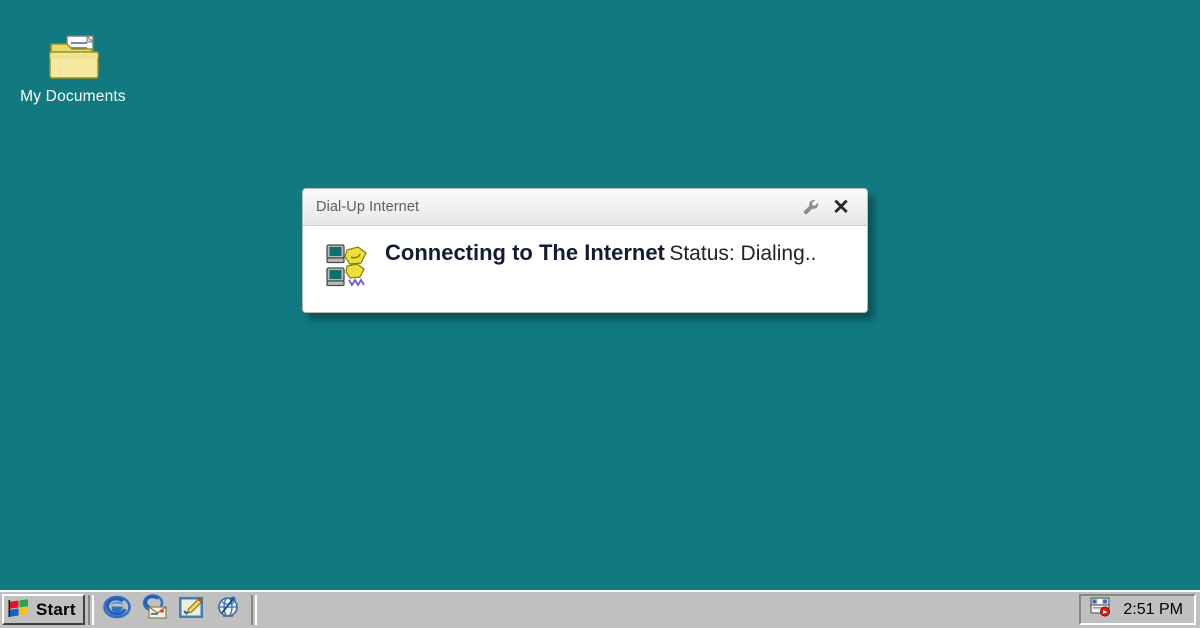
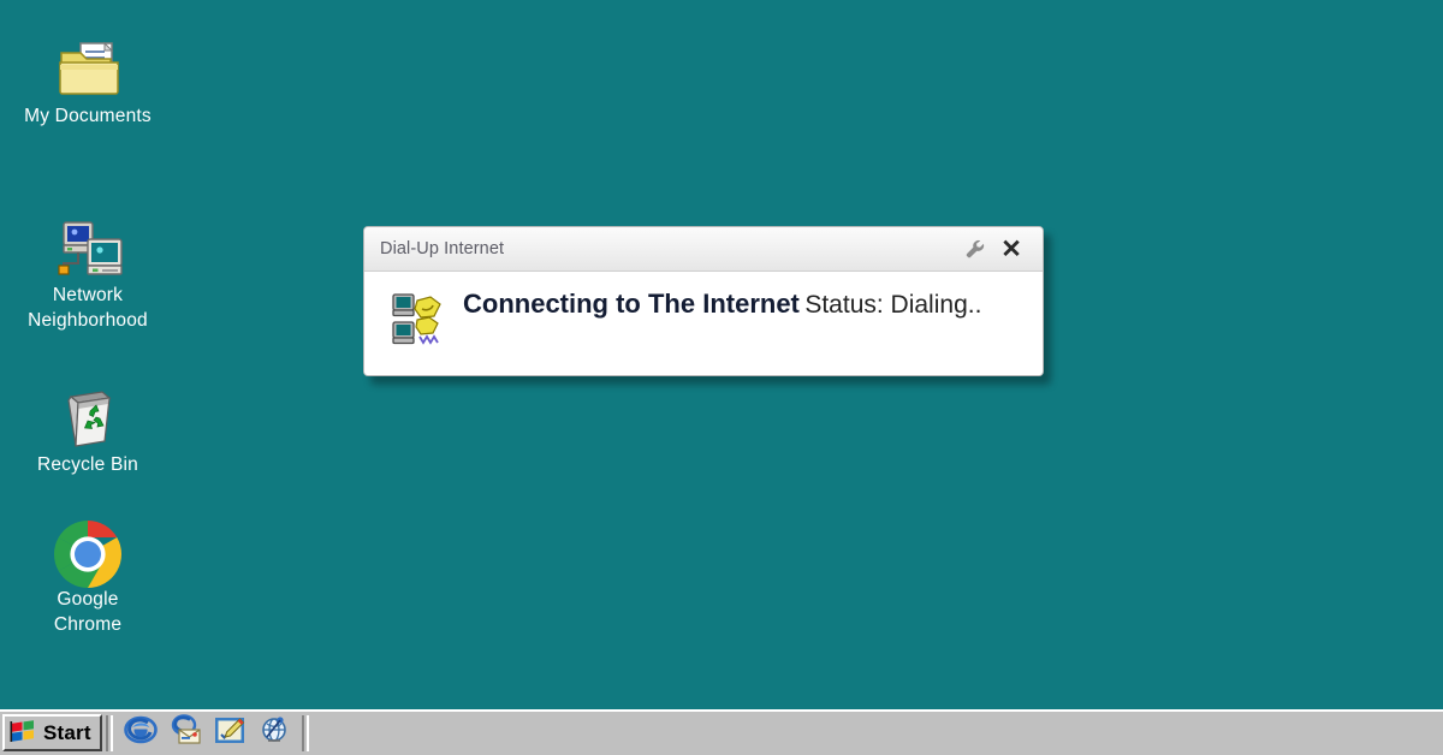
  My Documents
+ Network
+ Neighborhood
+ Recycle Bin
+ Google
+ Chrome
  Dial-Up Internet
  ✕
  Connecting to The Internet Status: Dialing..
  Start
- 2:51 PM
